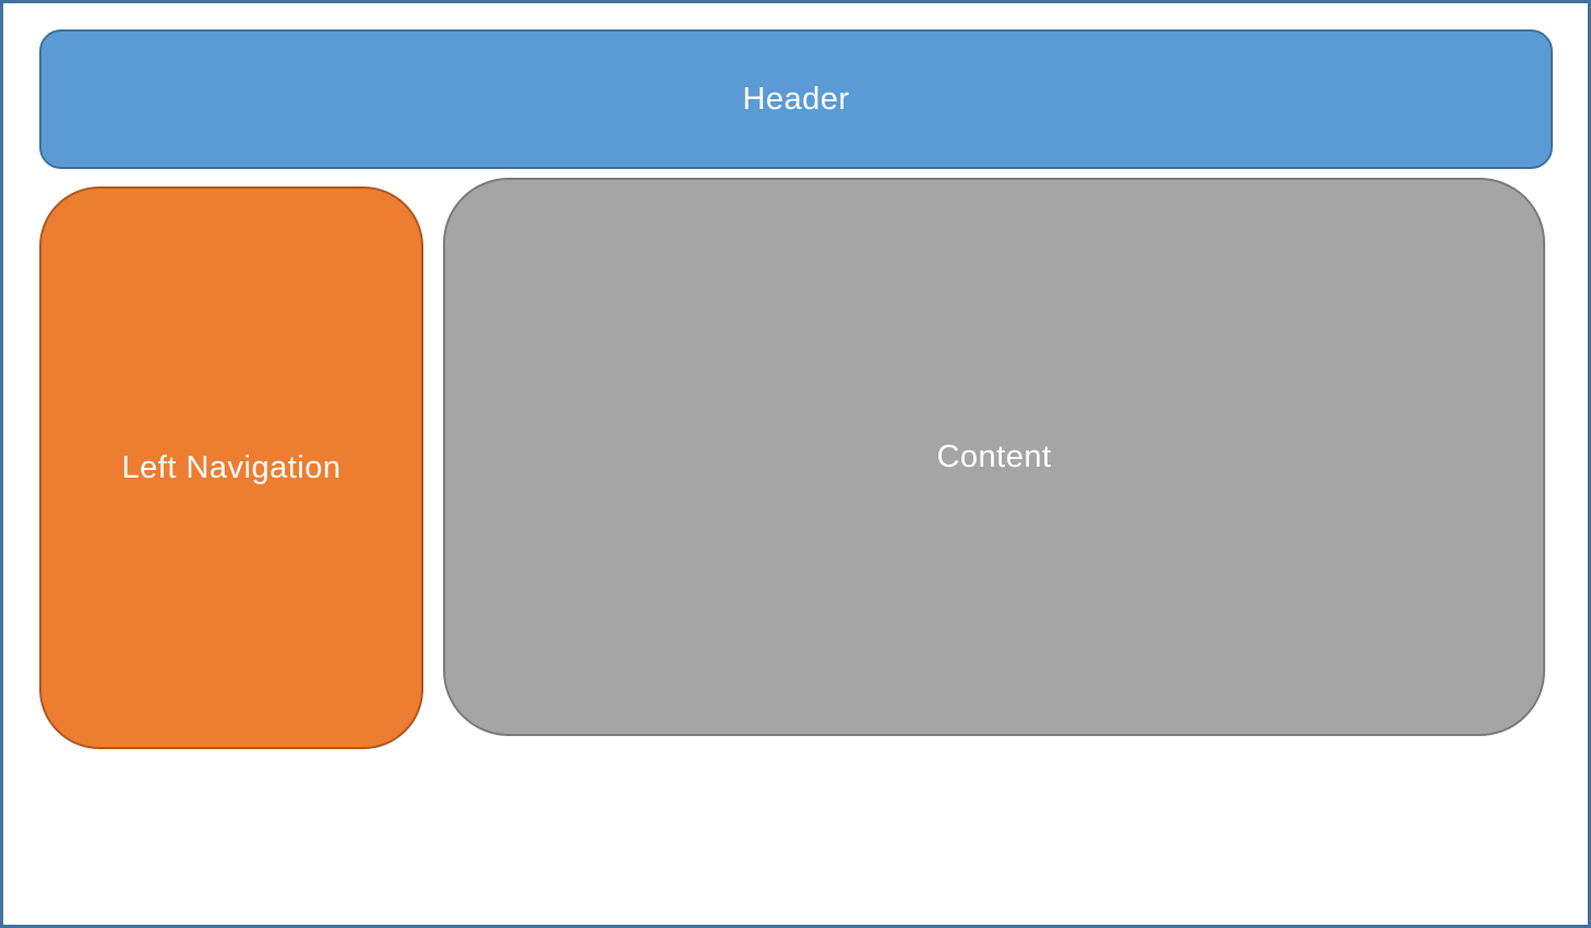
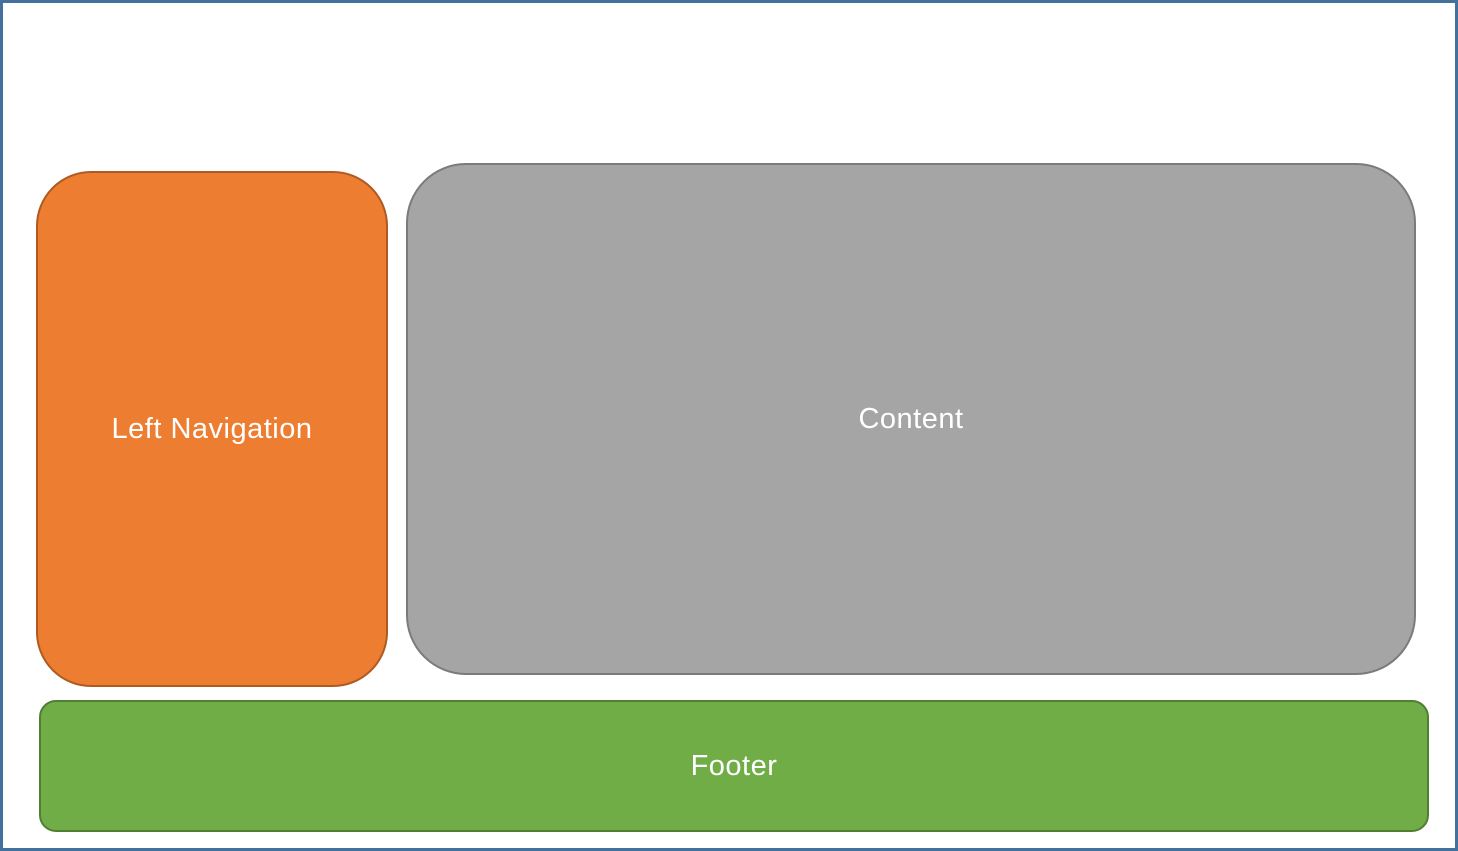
- Header
  Left Navigation
  Content
+ Footer
